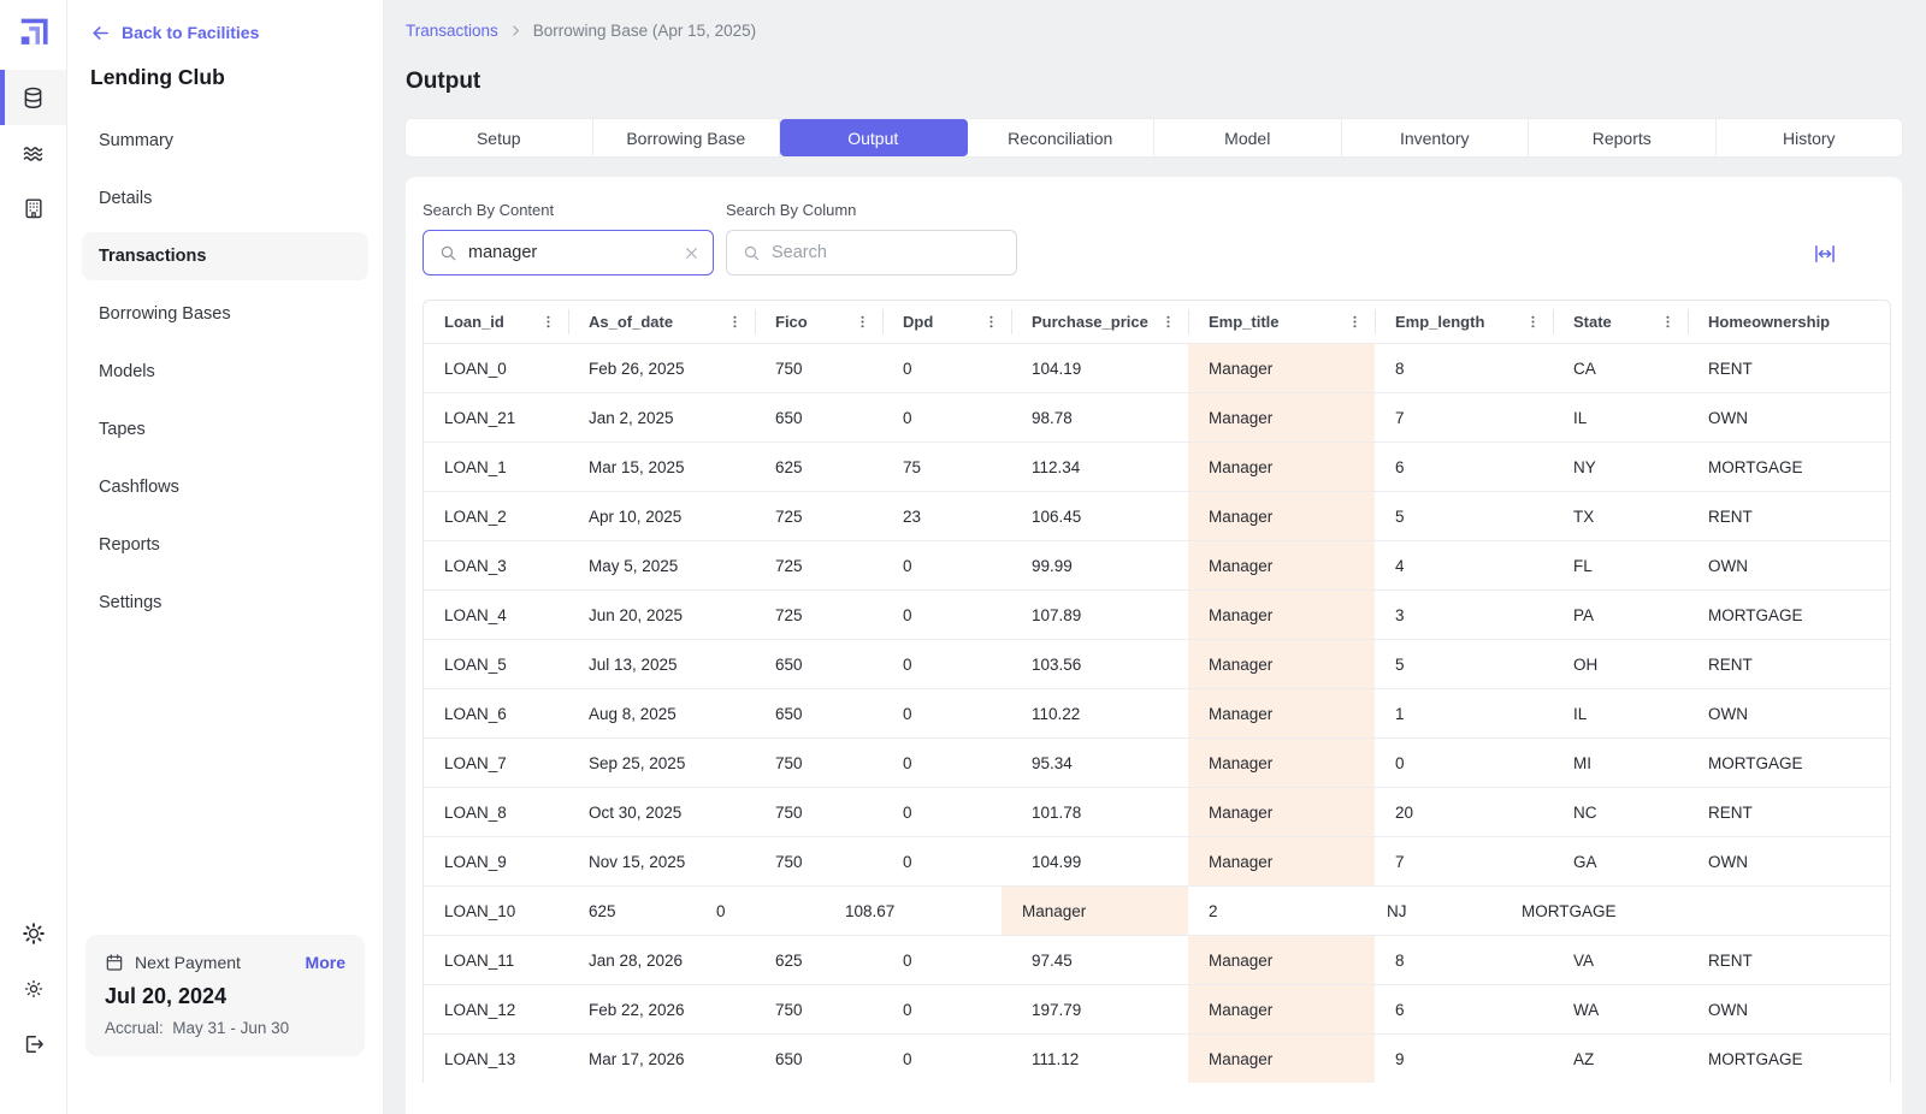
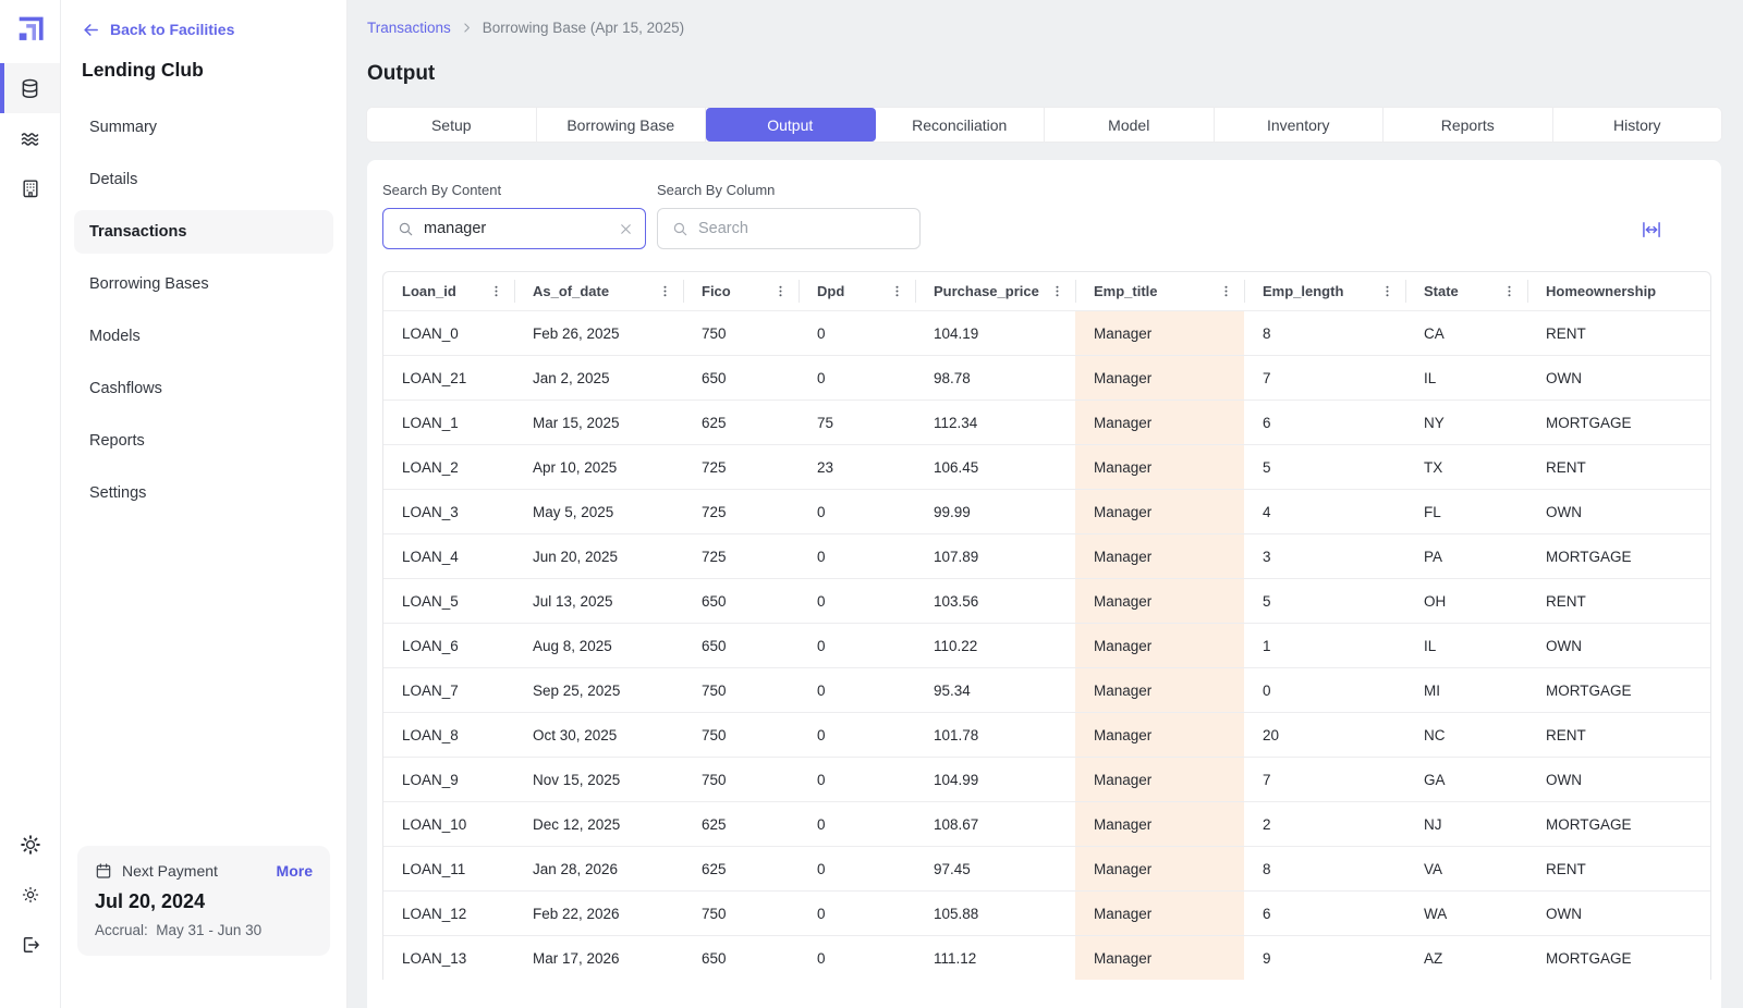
  Back to Facilities
  Lending Club
  Summary
  Details
  Transactions
  Borrowing Bases
  Models
- Tapes
  Cashflows
  Reports
  Settings
  Next Payment
  More
  Jul 20, 2024
  Accrual: May 31 - Jun 30
  Transactions
  Borrowing Base (Apr 15, 2025)
  Output
  Setup
  Borrowing Base
  Output
  Reconciliation
  Model
  Inventory
  Reports
  History
  Search By Content
  manager
  Search By Column
  Search
  Loan_id
  As_of_date
  Fico
  Dpd
  Purchase_price
  Emp_title
  Emp_length
  State
  Homeownership
  LOAN_0
  Feb 26, 2025
  750
  0
  104.19
  Manager
  8
  CA
  RENT
  LOAN_21
  Jan 2, 2025
  650
  0
  98.78
  Manager
  7
  IL
  OWN
  LOAN_1
  Mar 15, 2025
  625
  75
  112.34
  Manager
  6
  NY
  MORTGAGE
  LOAN_2
  Apr 10, 2025
  725
  23
  106.45
  Manager
  5
  TX
  RENT
  LOAN_3
  May 5, 2025
  725
  0
  99.99
  Manager
  4
  FL
  OWN
  LOAN_4
  Jun 20, 2025
  725
  0
  107.89
  Manager
  3
  PA
  MORTGAGE
  LOAN_5
  Jul 13, 2025
  650
  0
  103.56
  Manager
  5
  OH
  RENT
  LOAN_6
  Aug 8, 2025
  650
  0
  110.22
  Manager
  1
  IL
  OWN
  LOAN_7
  Sep 25, 2025
  750
  0
  95.34
  Manager
  0
  MI
  MORTGAGE
  LOAN_8
  Oct 30, 2025
  750
  0
  101.78
  Manager
  20
  NC
  RENT
  LOAN_9
  Nov 15, 2025
  750
  0
  104.99
  Manager
  7
  GA
  OWN
  LOAN_10
+ Dec 12, 2025
  625
  0
  108.67
  Manager
  2
  NJ
  MORTGAGE
  LOAN_11
  Jan 28, 2026
  625
  0
  97.45
  Manager
  8
  VA
  RENT
  LOAN_12
  Feb 22, 2026
  750
  0
- 197.79
+ 105.88
  Manager
  6
  WA
  OWN
  LOAN_13
  Mar 17, 2026
  650
  0
  111.12
  Manager
  9
  AZ
  MORTGAGE
